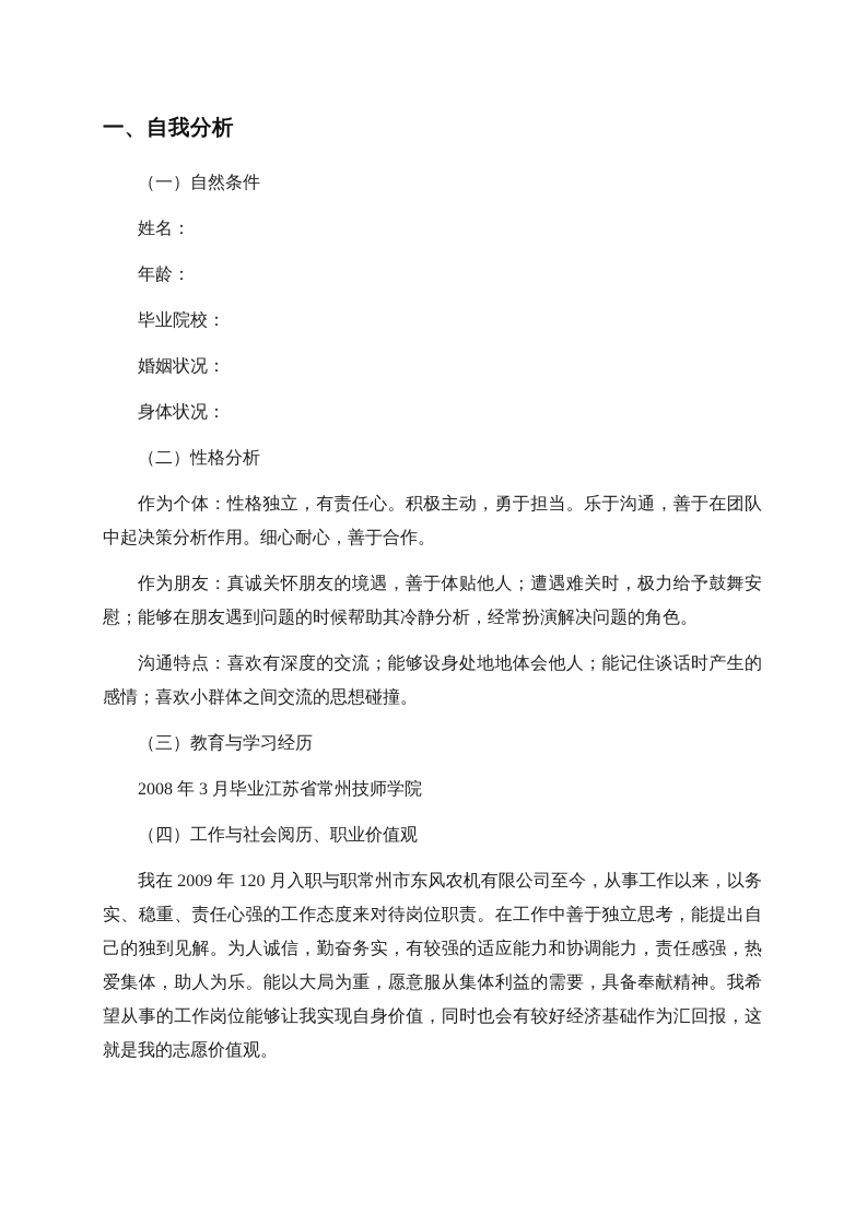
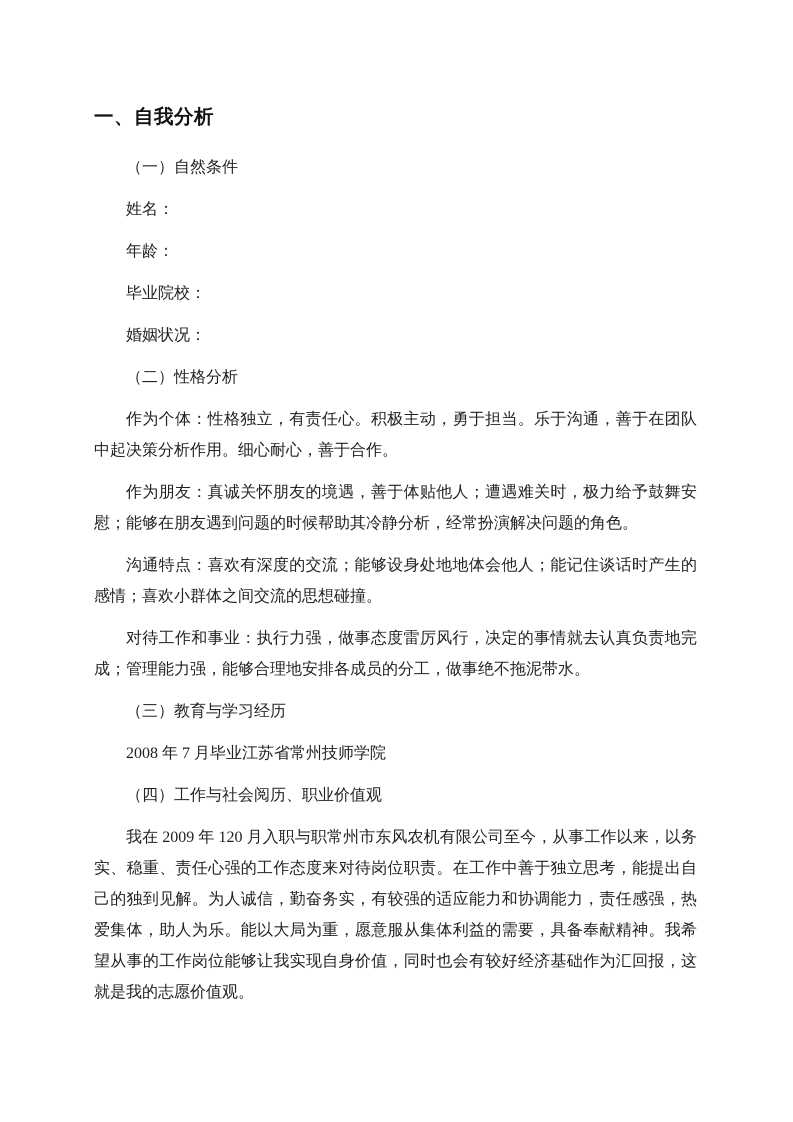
  一、自我分析
  （一）自然条件
  姓名：
  年龄：
  毕业院校：
  婚姻状况：
- 身体状况：
  （二）性格分析
  作为个体：性格独立，有责任心。积极主动，勇于担当。乐于沟通，善于在团队中起决策分析作用。细心耐心，善于合作。
  作为朋友：真诚关怀朋友的境遇，善于体贴他人；遭遇难关时，极力给予鼓舞安慰；能够在朋友遇到问题的时候帮助其冷静分析，经常扮演解决问题的角色。
  沟通特点：喜欢有深度的交流；能够设身处地地体会他人；能记住谈话时产生的感情；喜欢小群体之间交流的思想碰撞。
+ 对待工作和事业：执行力强，做事态度雷厉风行，决定的事情就去认真负责地完成；管理能力强，能够合理地安排各成员的分工，做事绝不拖泥带水。
  （三）教育与学习经历
- 2008 年 3 月毕业江苏省常州技师学院
+ 2008 年 7 月毕业江苏省常州技师学院
  （四）工作与社会阅历、职业价值观
  我在 2009 年 120 月入职与职常州市东风农机有限公司至今，从事工作以来，以务实、稳重、责任心强的工作态度来对待岗位职责。在工作中善于独立思考，能提出自己的独到见解。为人诚信，勤奋务实，有较强的适应能力和协调能力，责任感强，热爱集体，助人为乐。能以大局为重，愿意服从集体利益的需要，具备奉献精神。我希望从事的工作岗位能够让我实现自身价值，同时也会有较好经济基础作为汇回报，这就是我的志愿价值观。
